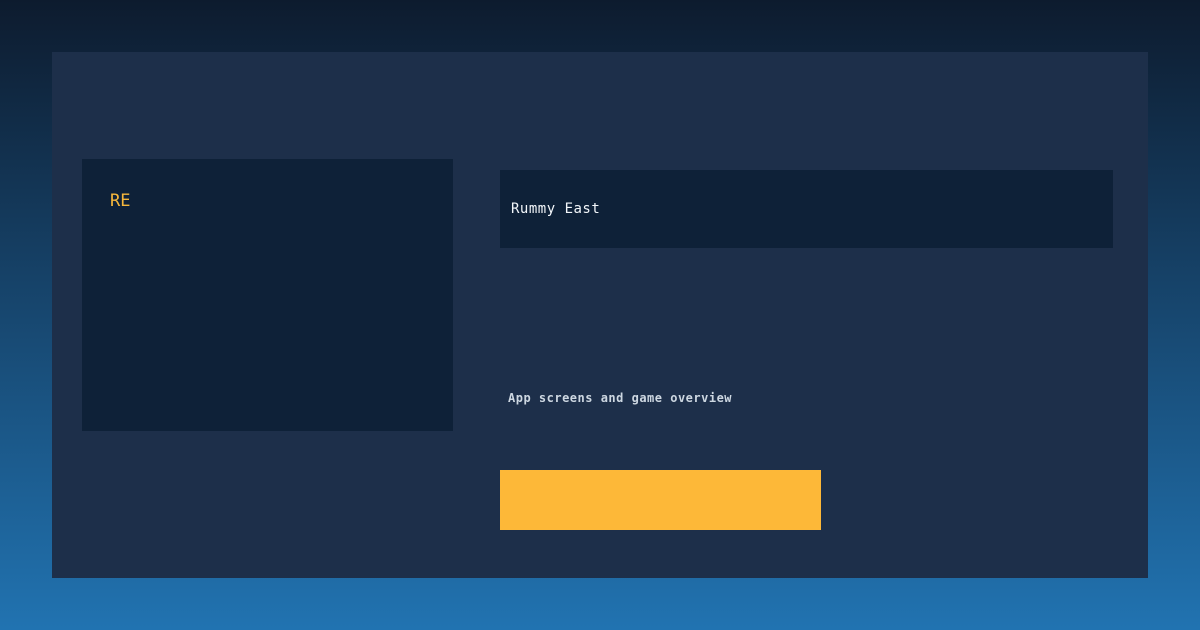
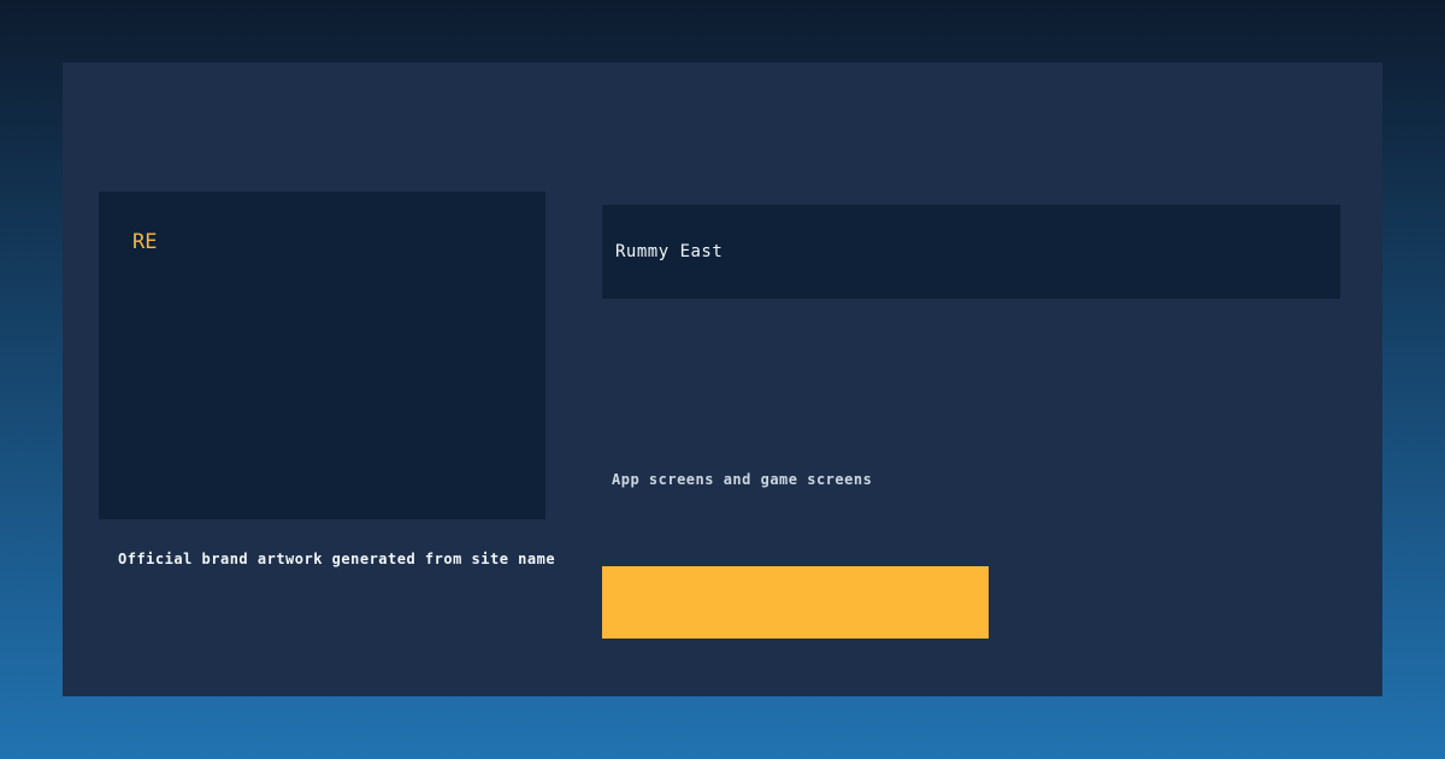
  RE
+ Official brand artwork generated from site name
  Rummy East
- App screens and game overview
+ App screens and game screens
